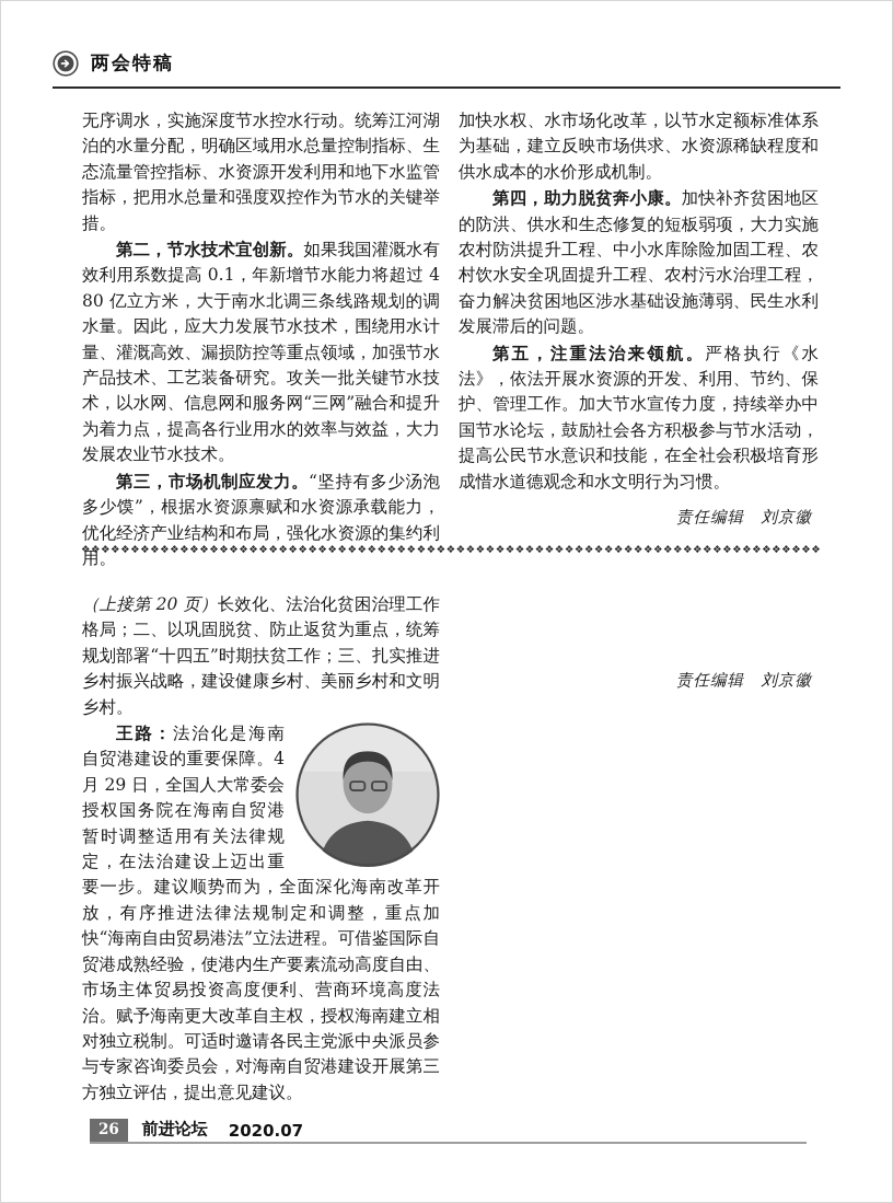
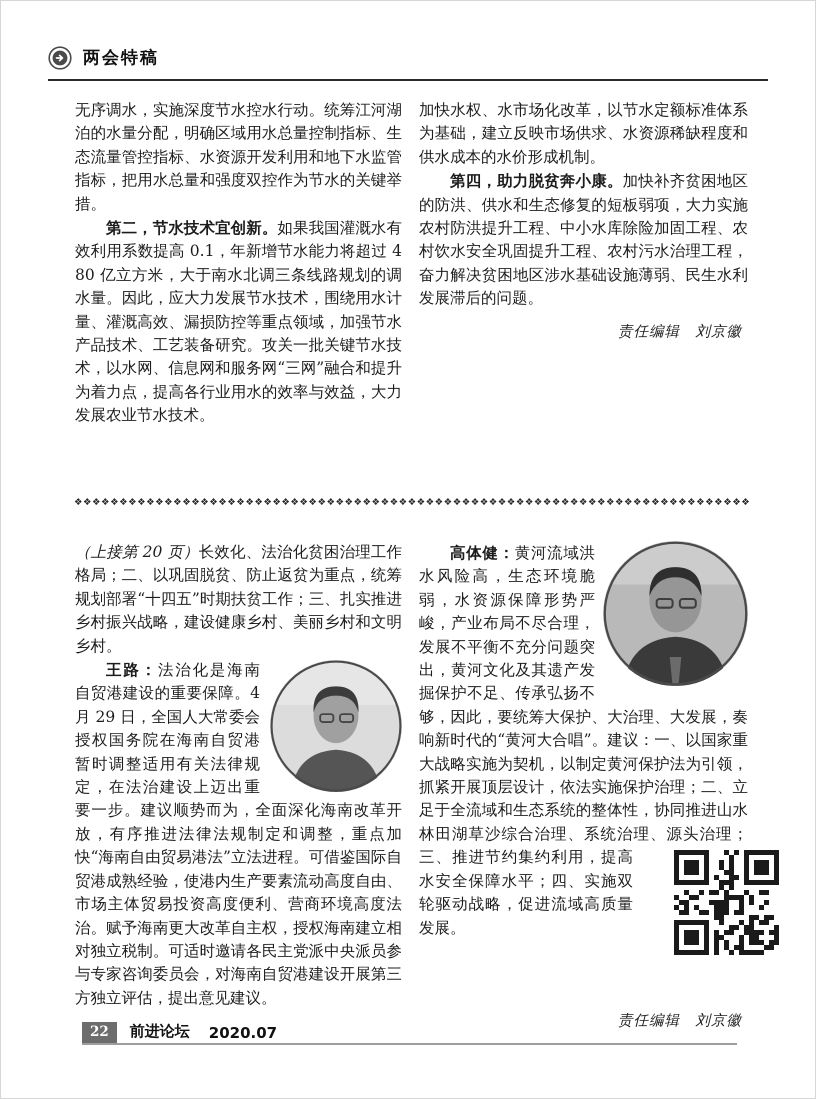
  两会特稿
  无序调水，实施深度节水控水行动。统筹江河湖泊的水量分配，明确区域用水总量控制指标、生态流量管控指标、水资源开发利用和地下水监管指标，把用水总量和强度双控作为节水的关键举措。
  第二，节水技术宜创新。如果我国灌溉水有效利用系数提高 0.1，年新增节水能力将超过 480 亿立方米，大于南水北调三条线路规划的调水量。因此，应大力发展节水技术，围绕用水计量、灌溉高效、漏损防控等重点领域，加强节水产品技术、工艺装备研究。攻关一批关键节水技术，以水网、信息网和服务网“三网”融合和提升为着力点，提高各行业用水的效率与效益，大力发展农业节水技术。
- 第三，市场机制应发力。“坚持有多少汤泡多少馍”，根据水资源禀赋和水资源承载能力，优化经济产业结构和布局，强化水资源的集约利用。
  加快水权、水市场化改革，以节水定额标准体系为基础，建立反映市场供求、水资源稀缺程度和供水成本的水价形成机制。
  第四，助力脱贫奔小康。加快补齐贫困地区的防洪、供水和生态修复的短板弱项，大力实施农村防洪提升工程、中小水库除险加固工程、农村饮水安全巩固提升工程、农村污水治理工程，奋力解决贫困地区涉水基础设施薄弱、民生水利发展滞后的问题。
- 第五，注重法治来领航。严格执行《水法》，依法开展水资源的开发、利用、节约、保护、管理工作。加大节水宣传力度，持续举办中国节水论坛，鼓励社会各方积极参与节水活动，提高公民节水意识和技能，在全社会积极培育形成惜水道德观念和水文明行为习惯。
  责任编辑 刘京徽
  ❖❖❖❖❖❖❖❖❖❖❖❖❖❖❖❖❖❖❖❖❖❖❖❖❖❖❖❖❖❖❖❖❖❖❖❖❖❖❖❖❖❖❖❖❖❖❖❖❖❖❖❖❖❖❖❖❖❖❖❖❖❖❖❖❖❖❖❖❖❖❖❖❖❖❖
  （上接第 20 页）长效化、法治化贫困治理工作格局；二、以巩固脱贫、防止返贫为重点，统筹规划部署“十四五”时期扶贫工作；三、扎实推进乡村振兴战略，建设健康乡村、美丽乡村和文明乡村。
  王路：法治化是海南自贸港建设的重要保障。4 月 29 日，全国人大常委会授权国务院在海南自贸港暂时调整适用有关法律规定，在法治建设上迈出重要一步。建议顺势而为，全面深化海南改革开放，有序推进法律法规制定和调整，重点加快“海南自由贸易港法”立法进程。可借鉴国际自贸港成熟经验，使港内生产要素流动高度自由、市场主体贸易投资高度便利、营商环境高度法治。赋予海南更大改革自主权，授权海南建立相对独立税制。可适时邀请各民主党派中央派员参与专家咨询委员会，对海南自贸港建设开展第三方独立评估，提出意见建议。
+ 高体健：黄河流域洪水风险高，生态环境脆弱，水资源保障形势严峻，产业布局不尽合理，发展不平衡不充分问题突出，黄河文化及其遗产发掘保护不足、传承弘扬不够，因此，要统筹大保护、大治理、大发展，奏响新时代的“黄河大合唱”。建议：一、以国家重大战略实施为契机，以制定黄河保护法为引领，抓紧开展顶层设计，依法实施保护治理；二、立足于全流域和生态系统的整体性，协同推进山水林田湖草沙综合治理、系统治理、源头治理；三、推进节约集约利用，提高水安全保障水平；四、实施双轮驱动战略，促进流域高质量发展。
  责任编辑 刘京徽
- 26
+ 22
  前进论坛
  2020.07
